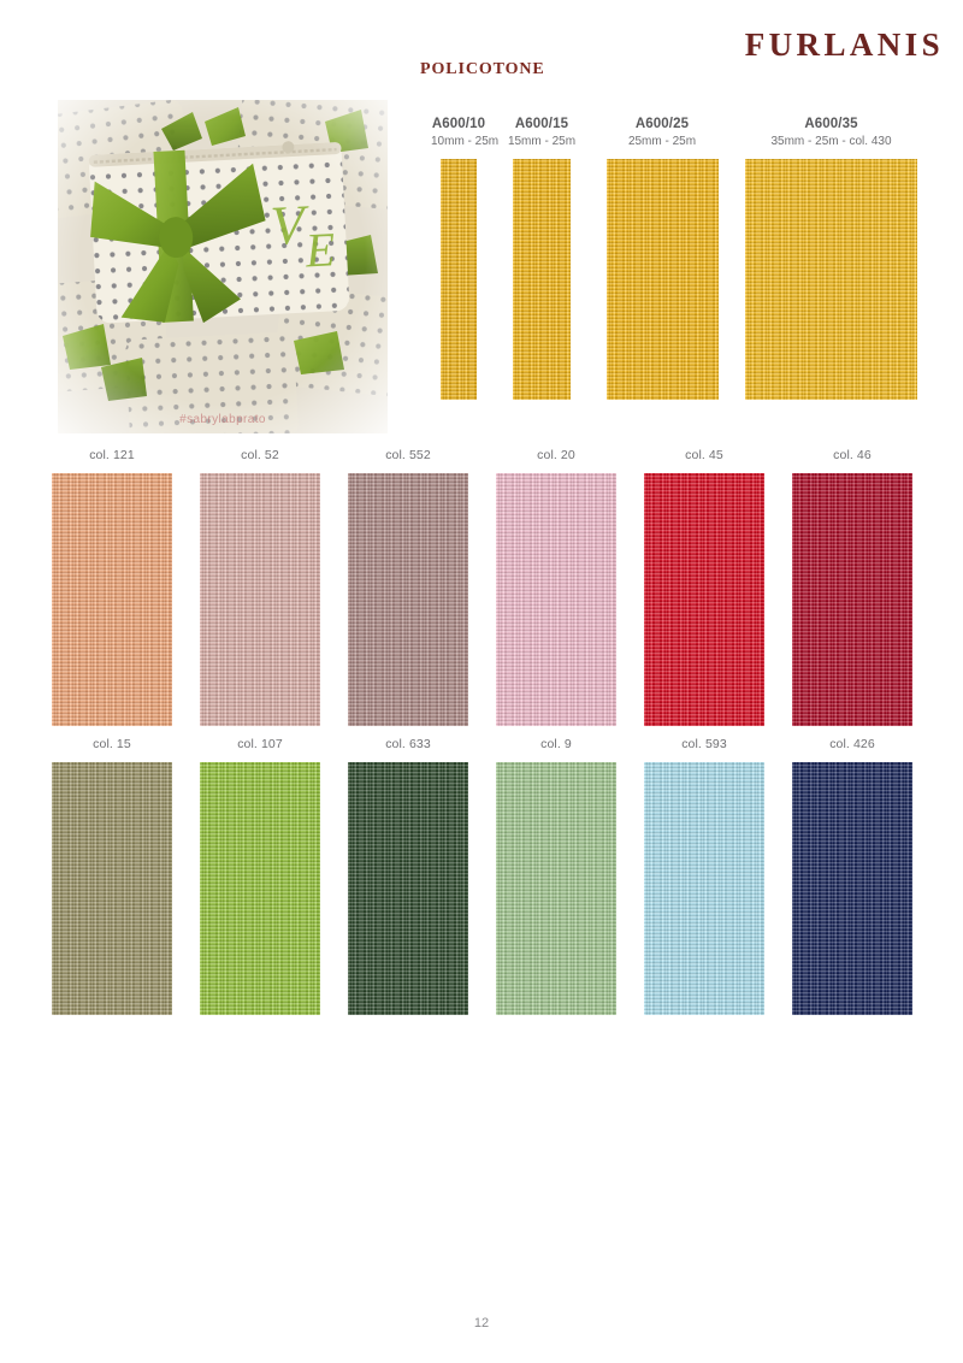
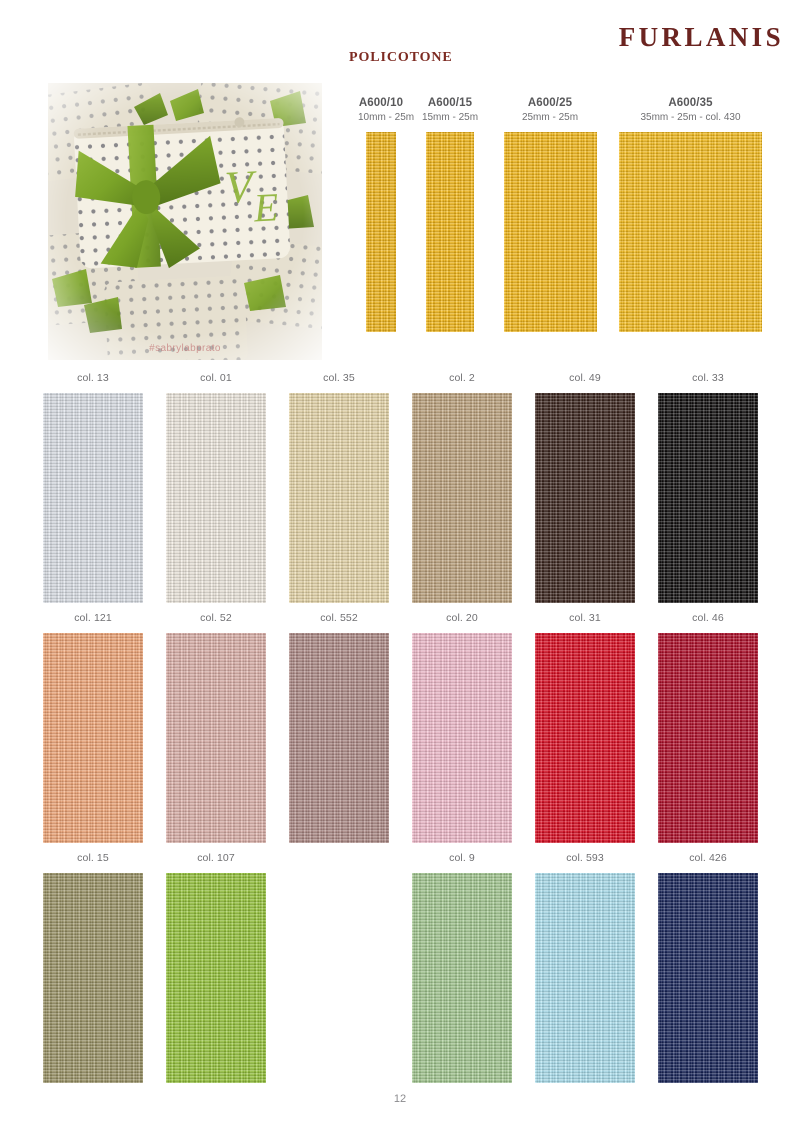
  FURLANIS
  POLICOTONE
  #sabrylabprato
  A600/10
  10mm - 25m
  A600/15
  15mm - 25m
  A600/25
  25mm - 25m
  A600/35
  35mm - 25m - col. 430
+ col. 13
+ col. 01
+ col. 35
+ col. 2
+ col. 49
+ col. 33
  col. 121
  col. 52
  col. 552
  col. 20
- col. 45
+ col. 31
  col. 46
  col. 15
  col. 107
- col. 633
  col. 9
  col. 593
  col. 426
  12
